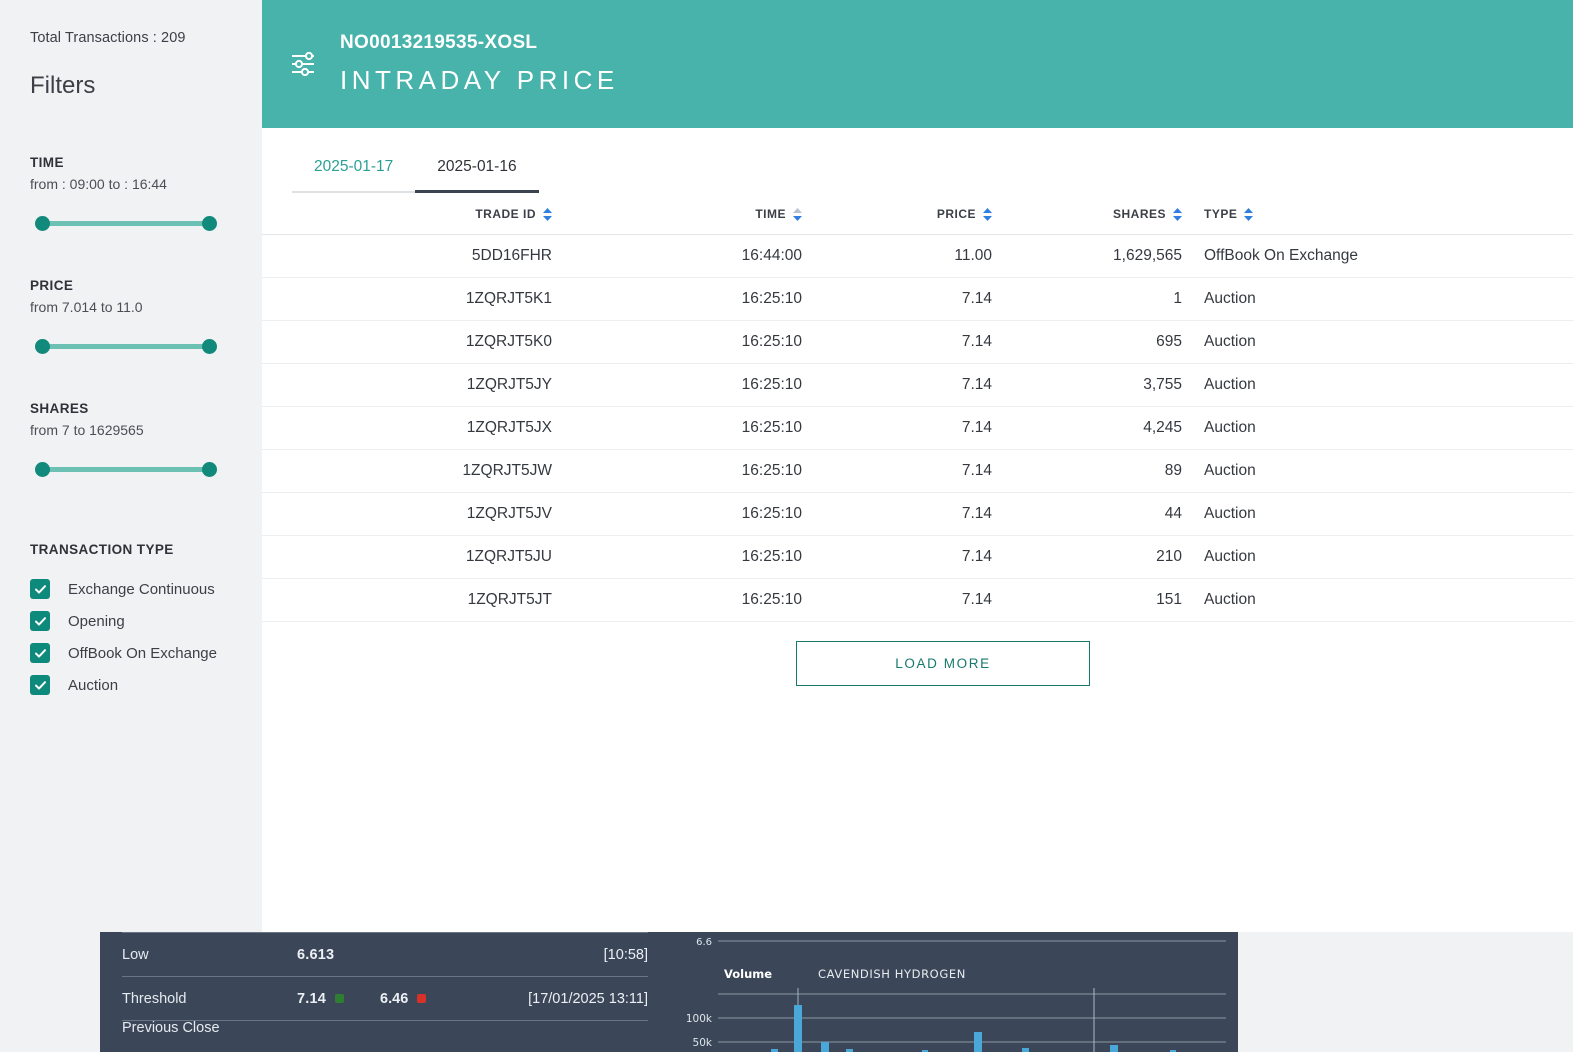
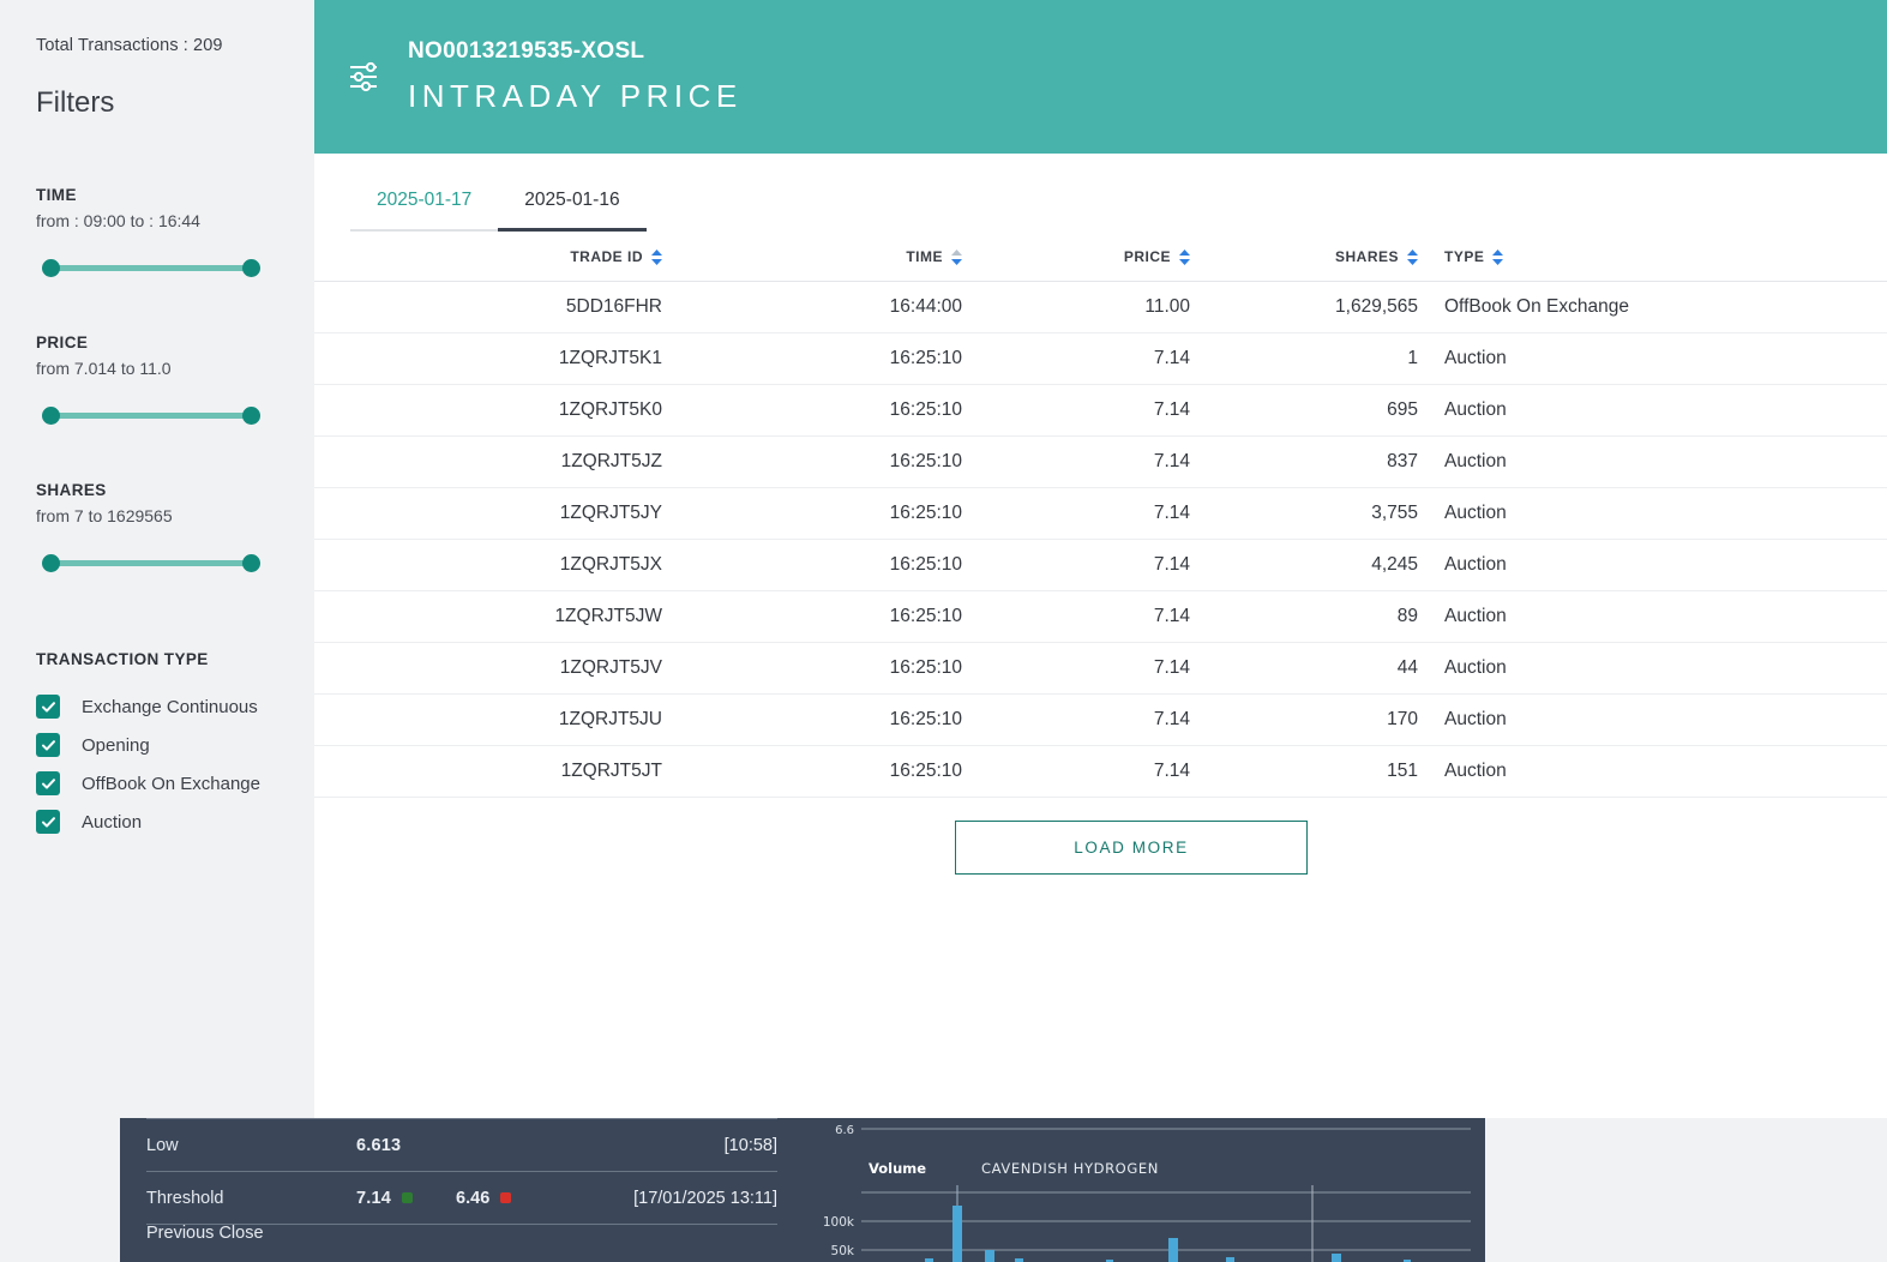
  Total Transactions : 209
  Filters
  TIME
  from : 09:00 to : 16:44
  PRICE
  from 7.014 to 11.0
  SHARES
  from 7 to 1629565
  TRANSACTION TYPE
  Exchange Continuous
  Opening
  OffBook On Exchange
  Auction
  NO0013219535-XOSL
  INTRADAY PRICE
  2025-01-17
  2025-01-16
  TRADE ID	TIME	PRICE	SHARES	TYPE
  5DD16FHR	16:44:00	11.00	1,629,565	OffBook On Exchange
  1ZQRJT5K1	16:25:10	7.14	1	Auction
  1ZQRJT5K0	16:25:10	7.14	695	Auction
+ 1ZQRJT5JZ	16:25:10	7.14	837	Auction
  1ZQRJT5JY	16:25:10	7.14	3,755	Auction
  1ZQRJT5JX	16:25:10	7.14	4,245	Auction
  1ZQRJT5JW	16:25:10	7.14	89	Auction
  1ZQRJT5JV	16:25:10	7.14	44	Auction
- 1ZQRJT5JU	16:25:10	7.14	210	Auction
+ 1ZQRJT5JU	16:25:10	7.14	170	Auction
  1ZQRJT5JT	16:25:10	7.14	151	Auction
  LOAD MORE
  Low
  6.613
  [10:58]
  Threshold
  7.14
  6.46
  [17/01/2025 13:11]
  Previous Close
  6.6
  Volume
  CAVENDISH HYDROGEN
  100k
  50k
